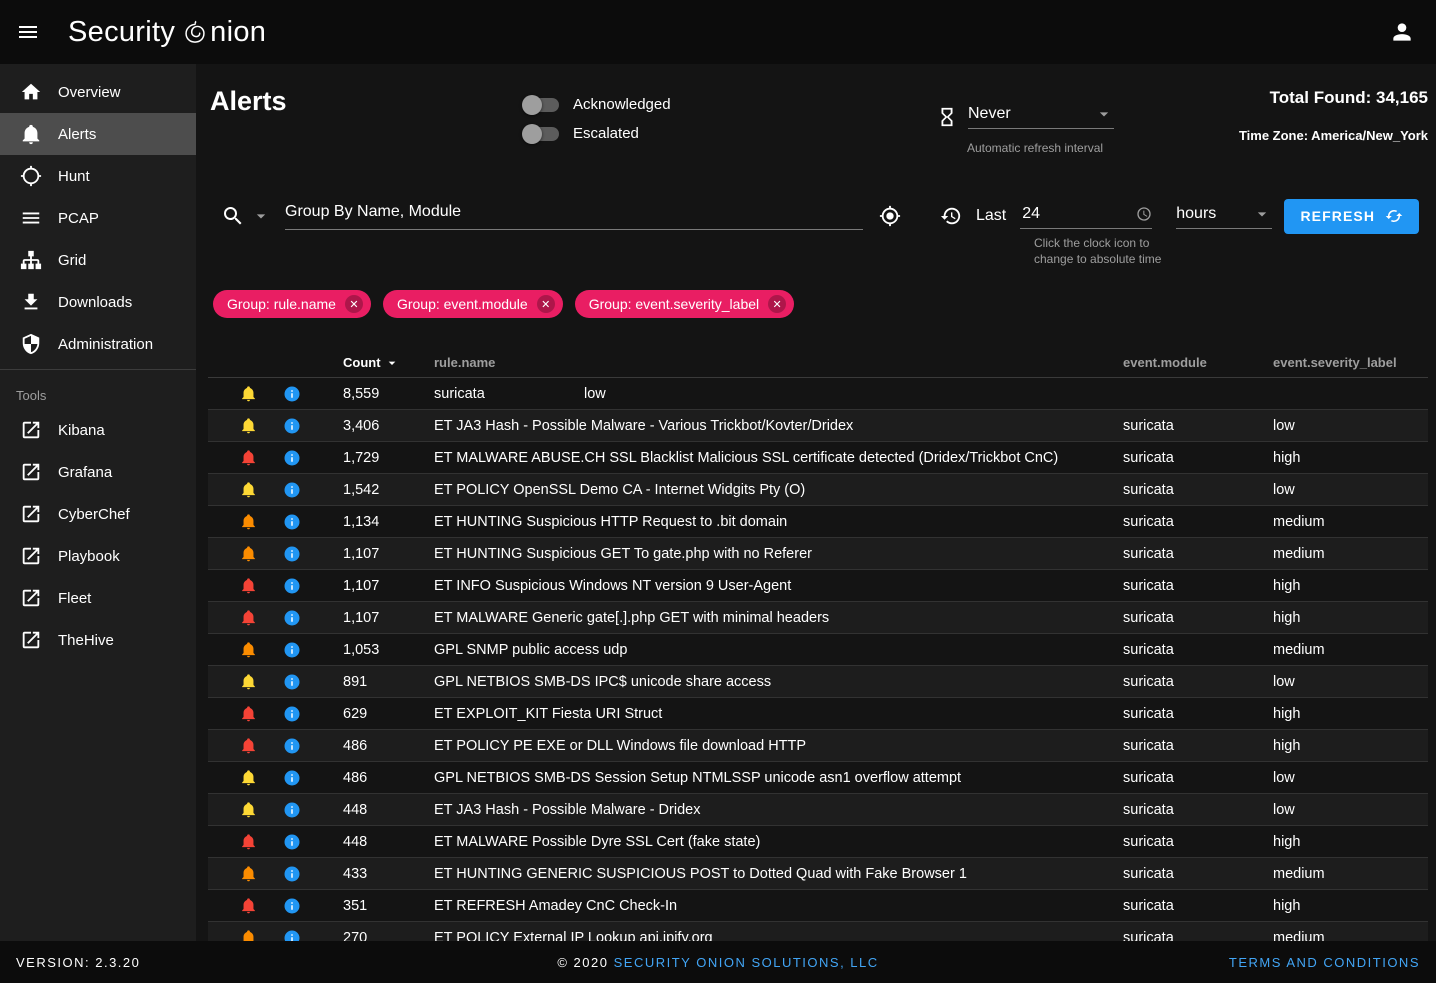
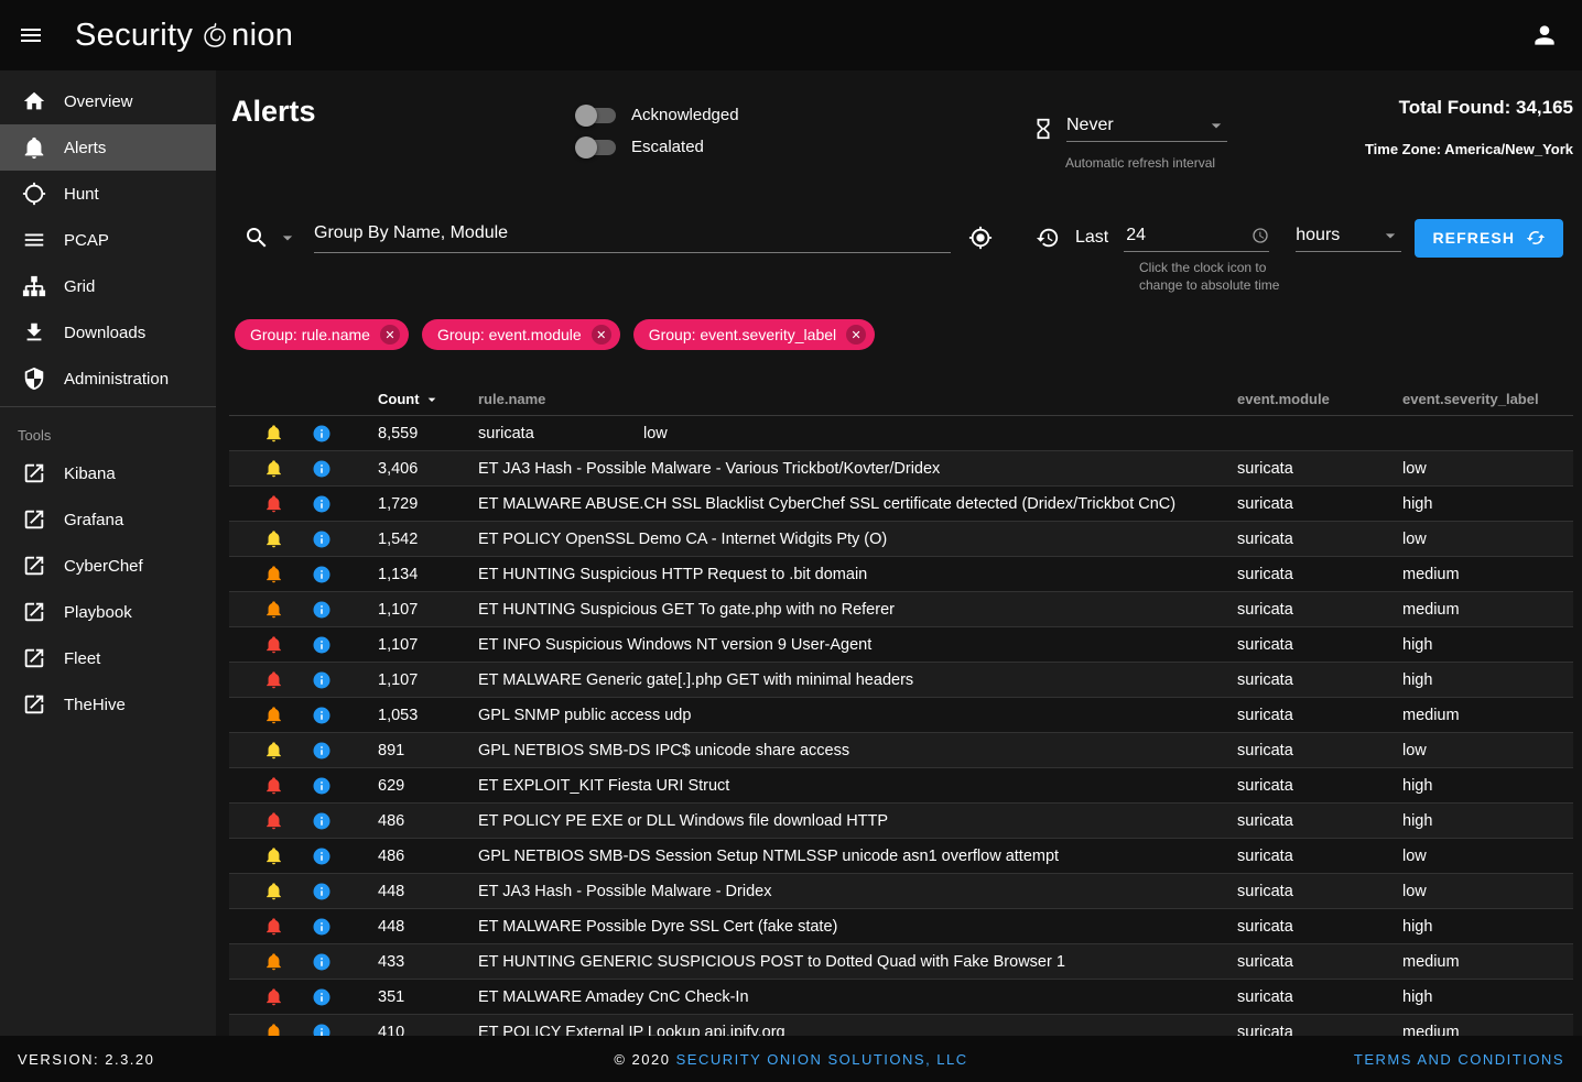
  Security
  nion
  Overview
  Alerts
  Hunt
  PCAP
  Grid
  Downloads
  Administration
  Tools
  Kibana
  Grafana
  CyberChef
  Playbook
  Fleet
  TheHive
  Alerts
  Acknowledged
  Escalated
  Never
  Automatic refresh interval
  Total Found: 34,165
  Time Zone: America/New_York
  Group By Name, Module
  Last
  24
  hours
  REFRESH
  Click the clock icon to
  change to absolute time
  Group: rule.name
  ✕
  Group: event.module
  ✕
  Group: event.severity_label
  ✕
  Count
  rule.name
  event.module
  event.severity_label
  8,559
  suricata
  low
  3,406
  ET JA3 Hash - Possible Malware - Various Trickbot/Kovter/Dridex
  suricata
  low
  1,729
- ET MALWARE ABUSE.CH SSL Blacklist Malicious SSL certificate detected (Dridex/Trickbot CnC)
+ ET MALWARE ABUSE.CH SSL Blacklist CyberChef SSL certificate detected (Dridex/Trickbot CnC)
  suricata
  high
  1,542
  ET POLICY OpenSSL Demo CA - Internet Widgits Pty (O)
  suricata
  low
  1,134
  ET HUNTING Suspicious HTTP Request to .bit domain
  suricata
  medium
  1,107
  ET HUNTING Suspicious GET To gate.php with no Referer
  suricata
  medium
  1,107
  ET INFO Suspicious Windows NT version 9 User-Agent
  suricata
  high
  1,107
  ET MALWARE Generic gate[.].php GET with minimal headers
  suricata
  high
  1,053
  GPL SNMP public access udp
  suricata
  medium
  891
  GPL NETBIOS SMB-DS IPC$ unicode share access
  suricata
  low
  629
  ET EXPLOIT_KIT Fiesta URI Struct
  suricata
  high
  486
  ET POLICY PE EXE or DLL Windows file download HTTP
  suricata
  high
  486
  GPL NETBIOS SMB-DS Session Setup NTMLSSP unicode asn1 overflow attempt
  suricata
  low
  448
  ET JA3 Hash - Possible Malware - Dridex
  suricata
  low
  448
  ET MALWARE Possible Dyre SSL Cert (fake state)
  suricata
  high
  433
  ET HUNTING GENERIC SUSPICIOUS POST to Dotted Quad with Fake Browser 1
  suricata
  medium
  351
- ET REFRESH Amadey CnC Check-In
+ ET MALWARE Amadey CnC Check-In
  suricata
  high
- 270
+ 410
  ET POLICY External IP Lookup api.ipify.org
  suricata
  medium
  VERSION: 2.3.20
  © 2020 SECURITY ONION SOLUTIONS, LLC
  TERMS AND CONDITIONS
